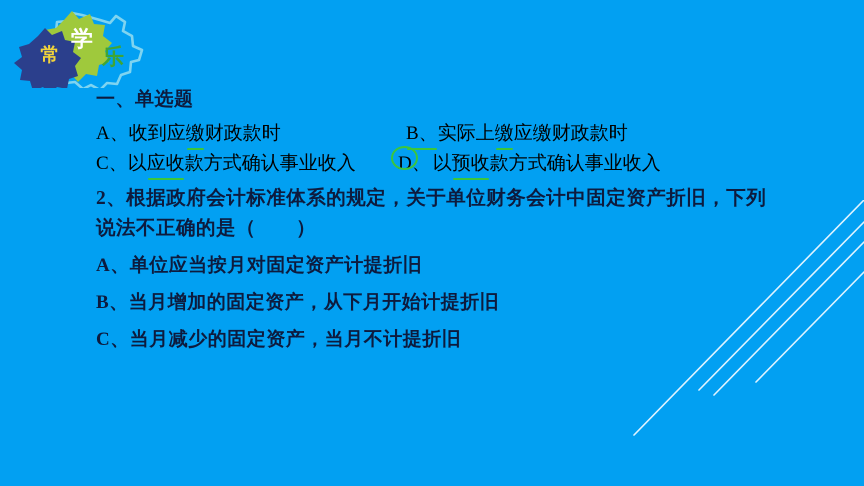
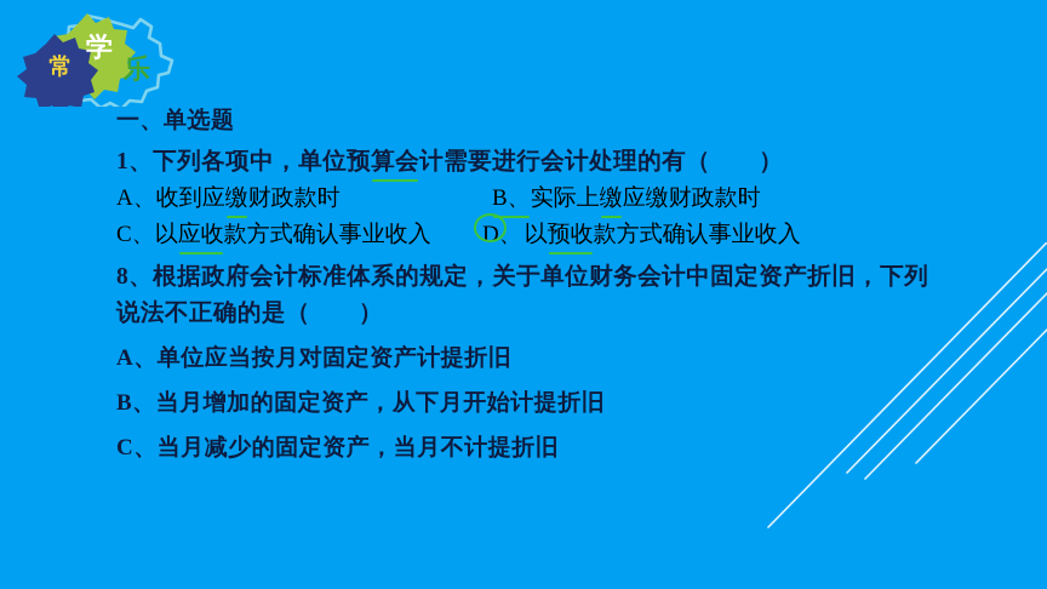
  常
  学
  乐
  一、单选题
+ 1、下列各项中，单位预算会计需要进行会计处理的有（ ）
  A、收到应缴财政款时
  B、实际上缴应缴财政款时
  C、以应收款方式确认事业收入
  D、以预收款方式确认事业收入
- 2、根据政府会计标准体系的规定，关于单位财务会计中固定资产折旧，下列说法不正确的是（ ）
+ 8、根据政府会计标准体系的规定，关于单位财务会计中固定资产折旧，下列说法不正确的是（ ）
  A、
  单位应当按月对固定资产计提折旧
  B、
  当月增加的固定资产，从下月开始计提折旧
  C、
  当月减少的固定资产，当月不计提折旧
